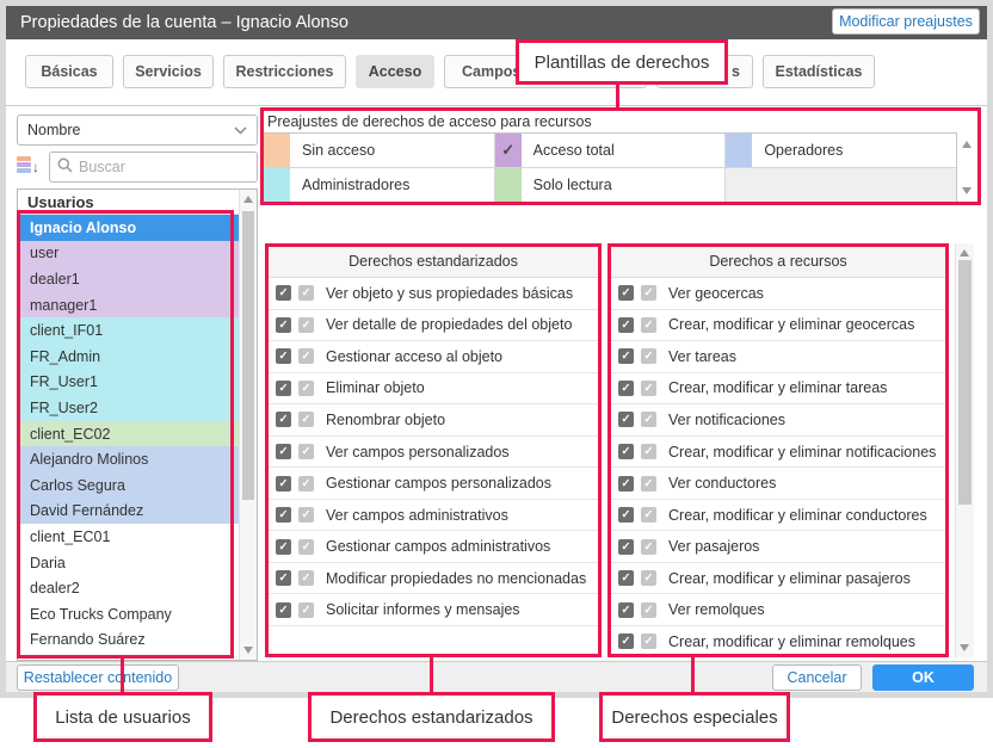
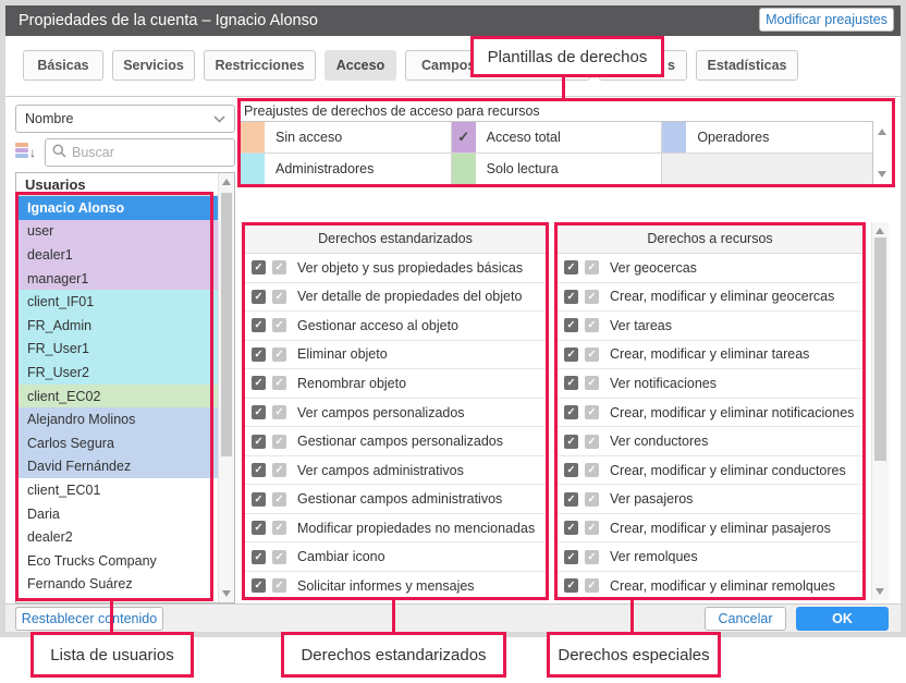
  Propiedades de la cuenta – Ignacio Alonso
  Básicas
  Servicios
  Restricciones
  Acceso
  Campo
  s
  Estadísticas
  Nombre
  ↓
  Buscar
  Usuarios
  Ignacio Alonso
  user
  dealer1
  manager1
  client_IF01
  FR_Admin
  FR_User1
  FR_User2
  client_EC02
  Alejandro Molinos
  Carlos Segura
  David Fernández
  client_EC01
  Daria
  dealer2
  Eco Trucks Company
  Fernando Suárez
  Preajustes de derechos de acceso para recursos
  Sin acceso
  ✓
  Acceso total
  Operadores
  Administradores
  Solo lectura
  Modificar preajustes
  Derechos estandarizados
  Ver objeto y sus propiedades básicas
  Ver detalle de propiedades del objeto
  Gestionar acceso al objeto
  Eliminar objeto
  Renombrar objeto
  Ver campos personalizados
  Gestionar campos personalizados
  Ver campos administrativos
  Gestionar campos administrativos
  Modificar propiedades no mencionadas
+ Cambiar icono
  Solicitar informes y mensajes
  Derechos a recursos
  Ver geocercas
  Crear, modificar y eliminar geocercas
  Ver tareas
  Crear, modificar y eliminar tareas
  Ver notificaciones
  Crear, modificar y eliminar notificaciones
  Ver conductores
  Crear, modificar y eliminar conductores
  Ver pasajeros
  Crear, modificar y eliminar pasajeros
  Ver remolques
  Crear, modificar y eliminar remolques
  Restablecer contenido
  Cancelar
  OK
  Plantillas de derechos
  Lista de usuarios
  Derechos estandarizados
  Derechos especiales
